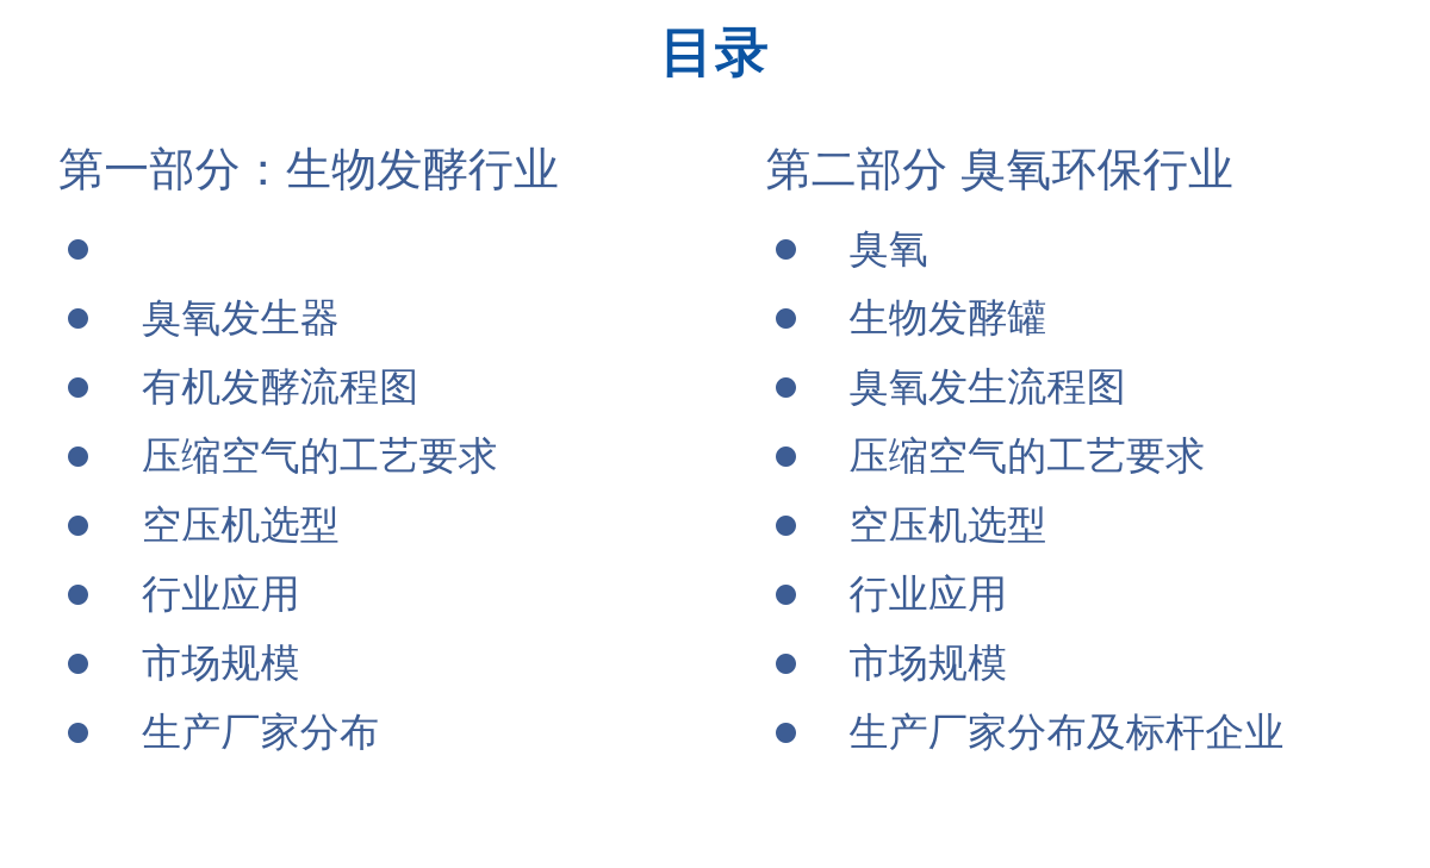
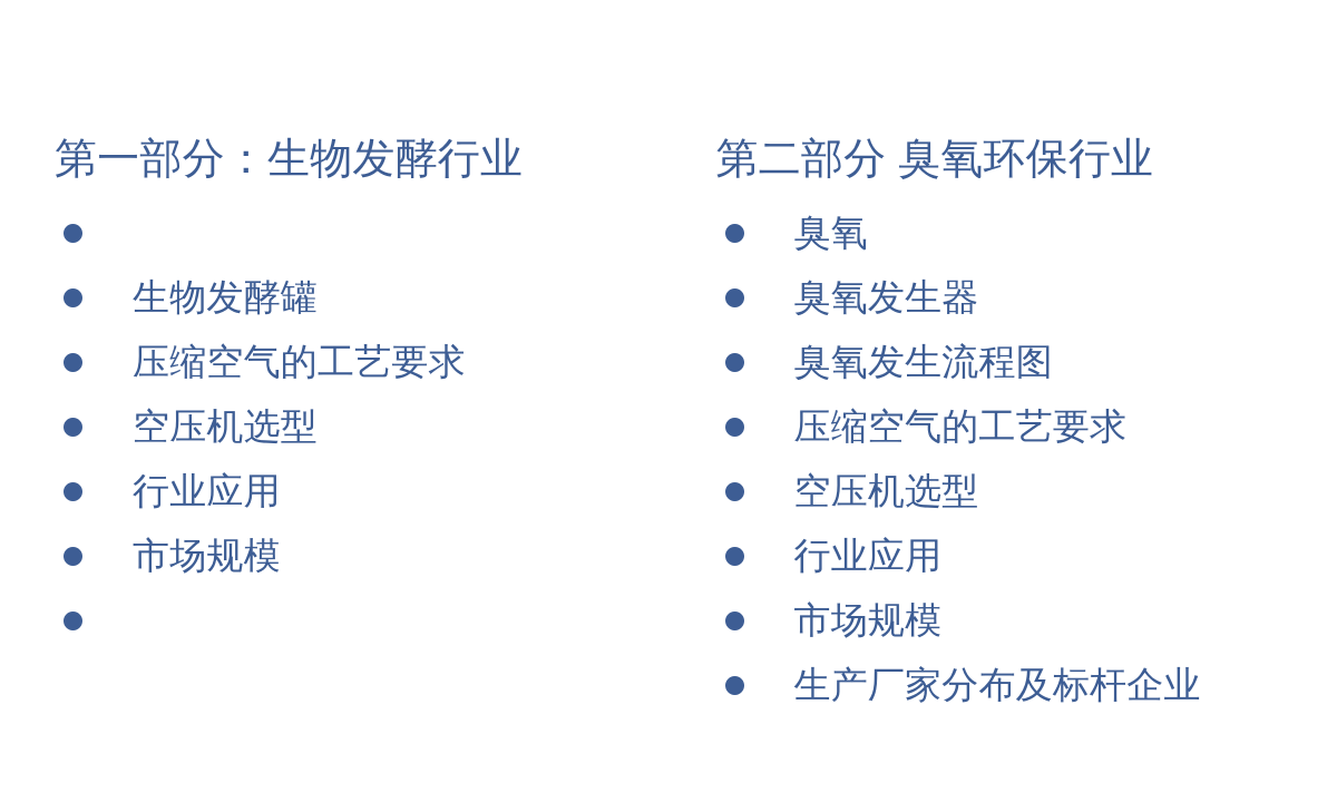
- 目录
  第一部分：生物发酵行业
- 臭氧发生器
+ 生物发酵罐
- 有机发酵流程图
  压缩空气的工艺要求
  空压机选型
  行业应用
  市场规模
- 生产厂家分布
  第二部分 臭氧环保行业
  臭氧
- 生物发酵罐
+ 臭氧发生器
  臭氧发生流程图
  压缩空气的工艺要求
  空压机选型
  行业应用
  市场规模
  生产厂家分布及标杆企业
